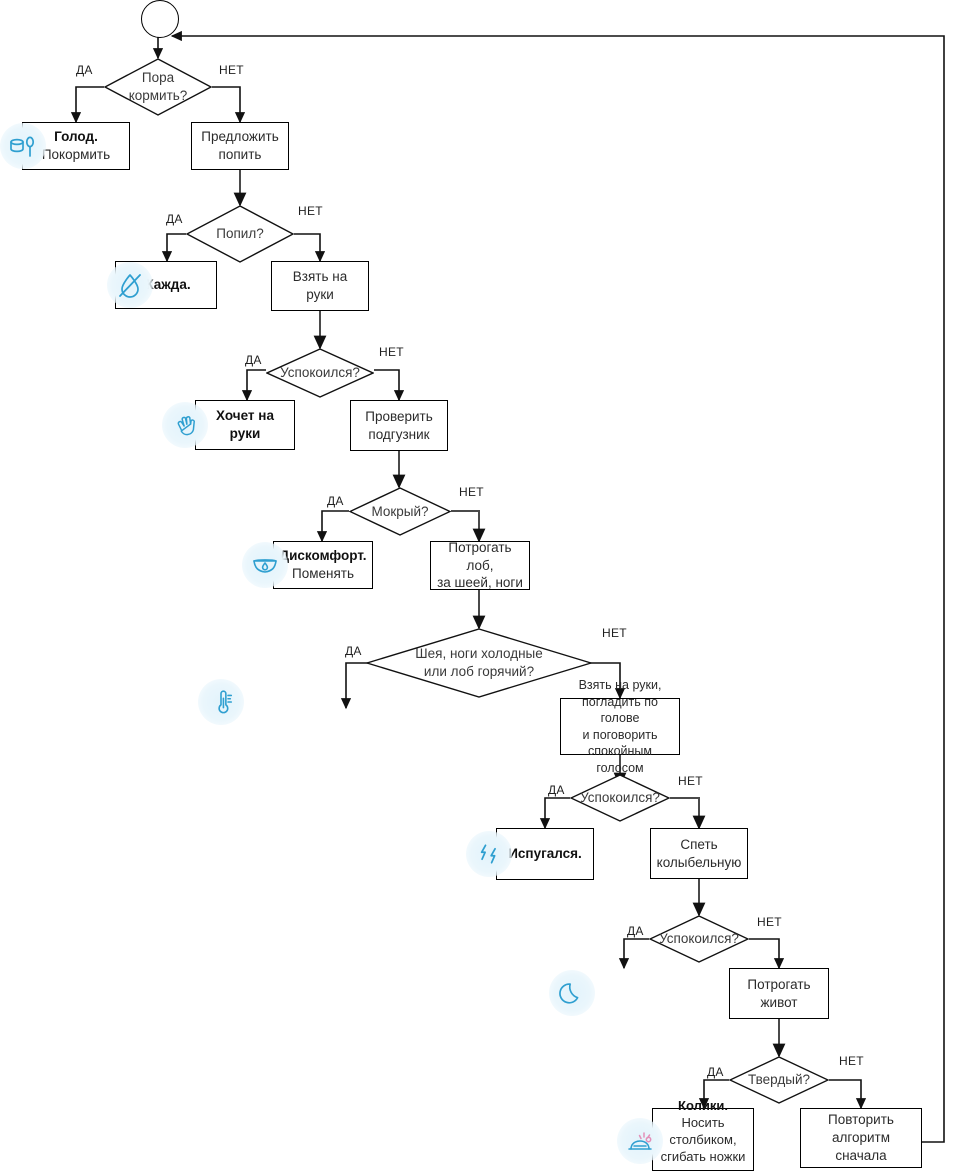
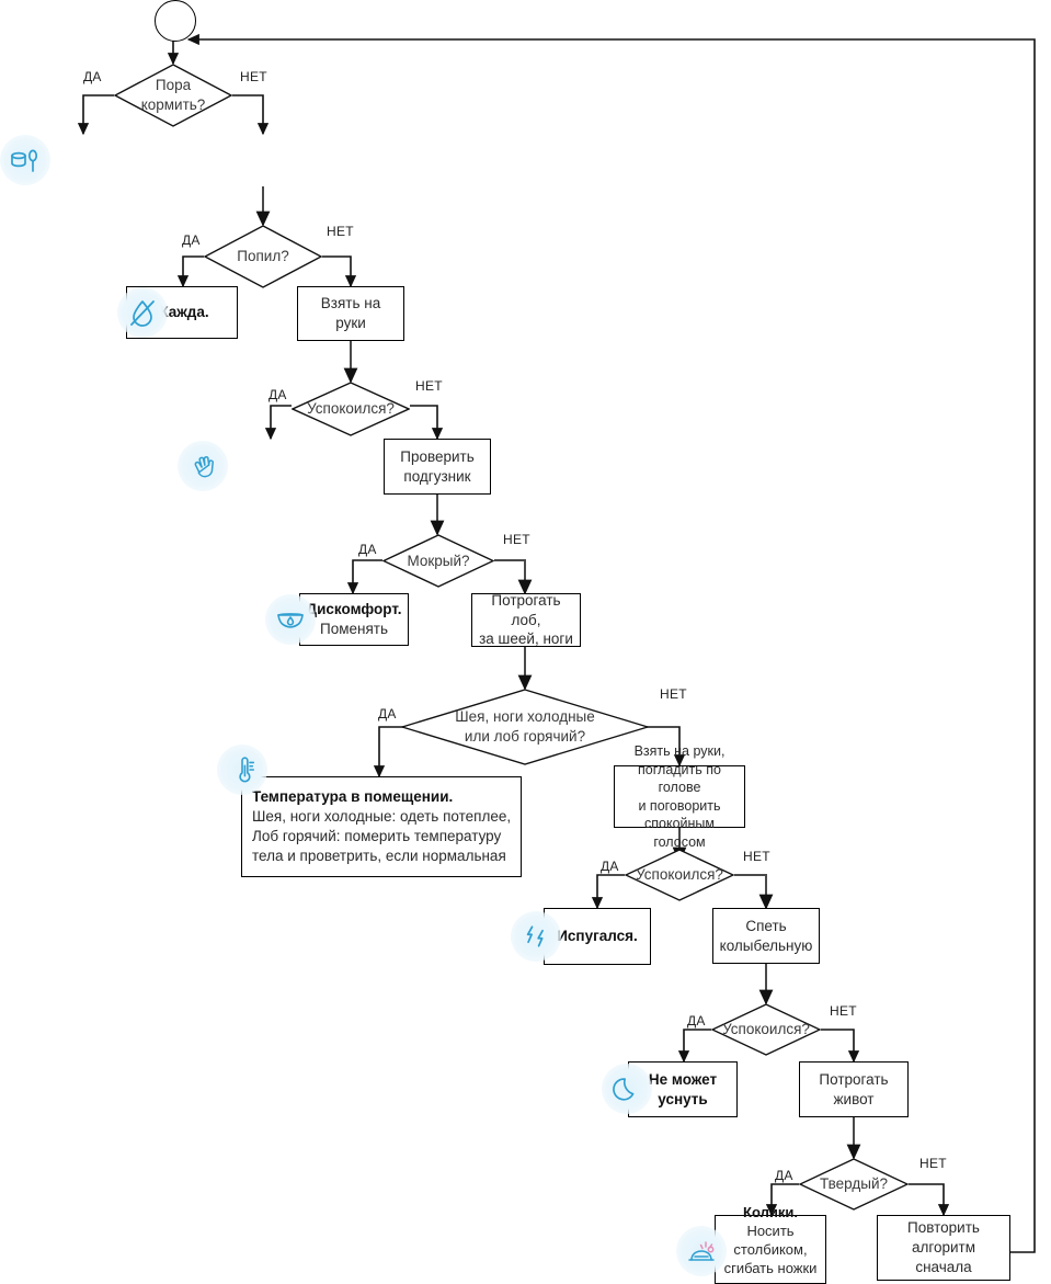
  Пора
  кормить?
  ДА
  НЕТ
- Голод.
- Покормить
- Предложить
- попить
  Попил?
  ДА
  НЕТ
  ажда.
  Взять на руки
  Успокоился?
  ДА
  НЕТ
- Хочет на руки
  Проверить
  подгузник
  Мокрый?
  ДА
  НЕТ
  искомфорт.
  Поменять
  Потрогать лоб,
  за шеей, ноги
  Шея, ноги холодные
  или лоб горячий?
  ДА
  НЕТ
+ Температура в помещении.
+ Шея, ноги холодные: одеть потеплее,
+ Лоб горячий: померить температуру
+ тела и проветрить, если нормальная
  Взять на руки,
  погладить по голове
  и поговорить
  спокойным голосом
  Успокоился?
  ДА
  НЕТ
  Испугался.
  Спеть
  колыбельную
  Успокоился?
  ДА
  НЕТ
+ Не может
+ уснуть
  Потрогать живот
  Твердый?
  ДА
  НЕТ
  Колики. Носить
  столбиком,
  сгибать ножки
  Повторить
  алгоритм сначала
